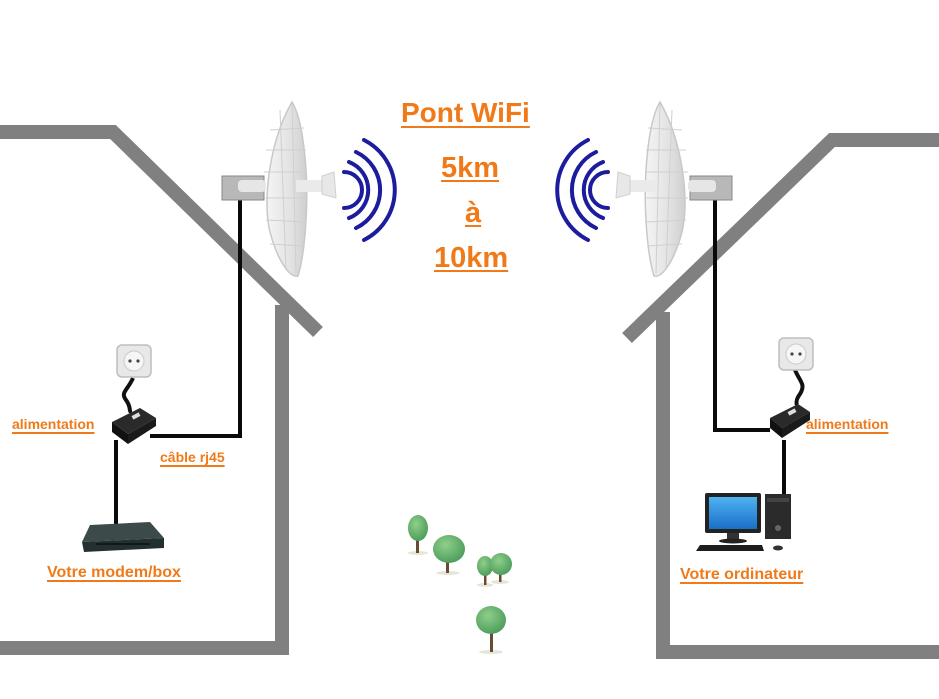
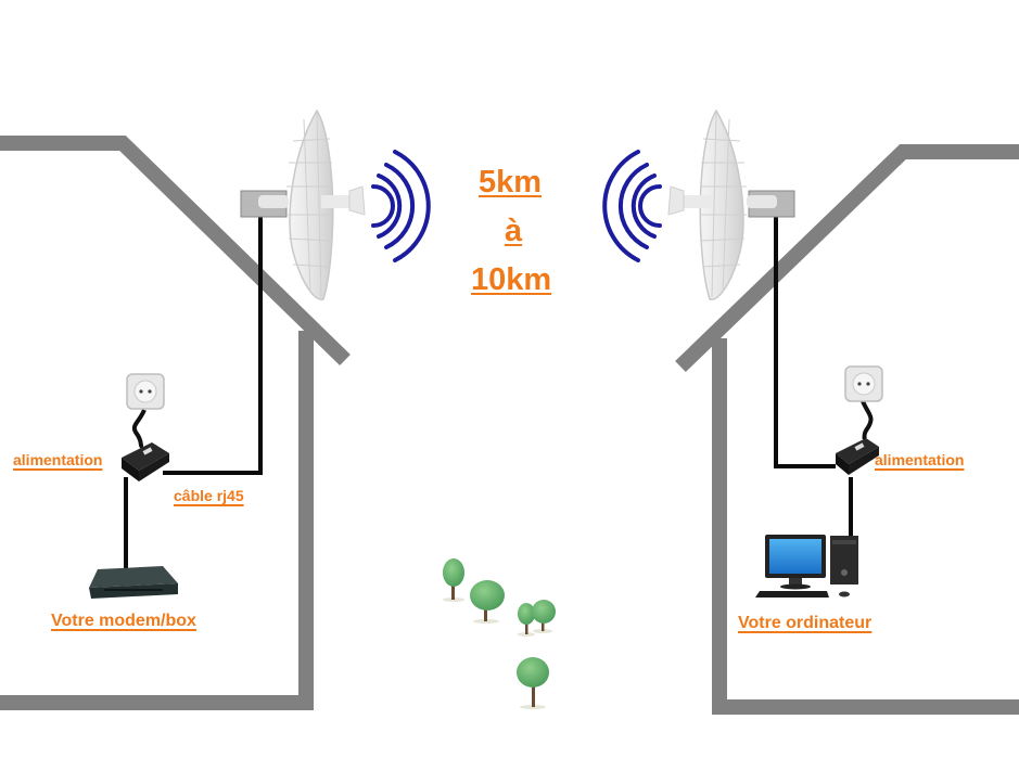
- Pont WiFi
  5km
  à
  10km
  alimentation
  câble rj45
  Votre modem/box
  alimentation
  Votre ordinateur
